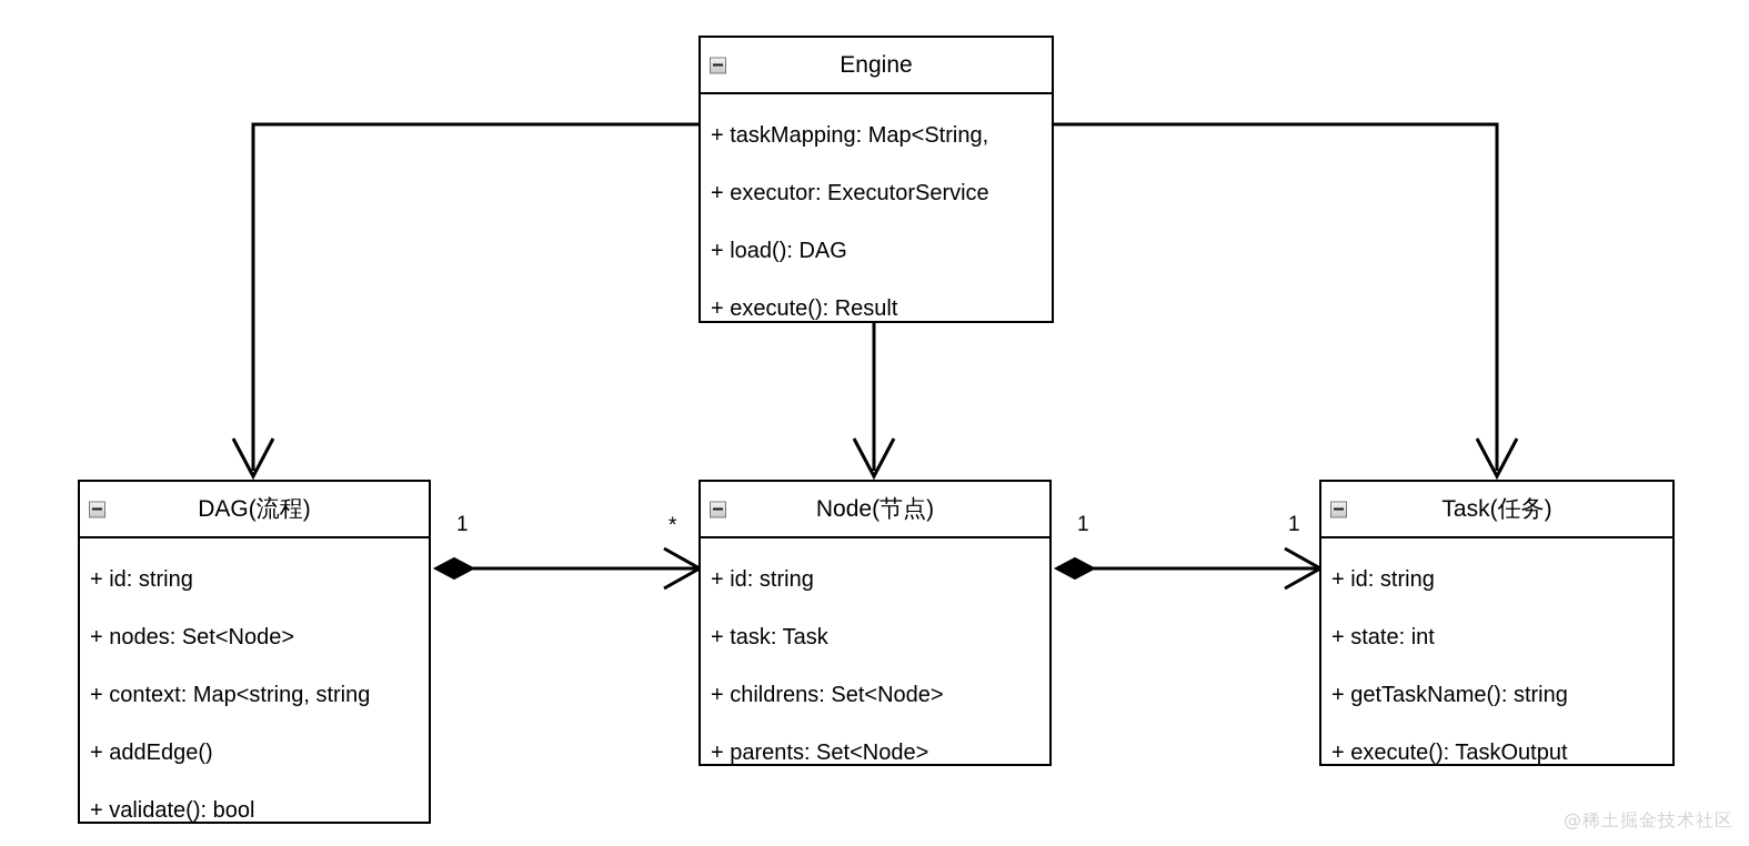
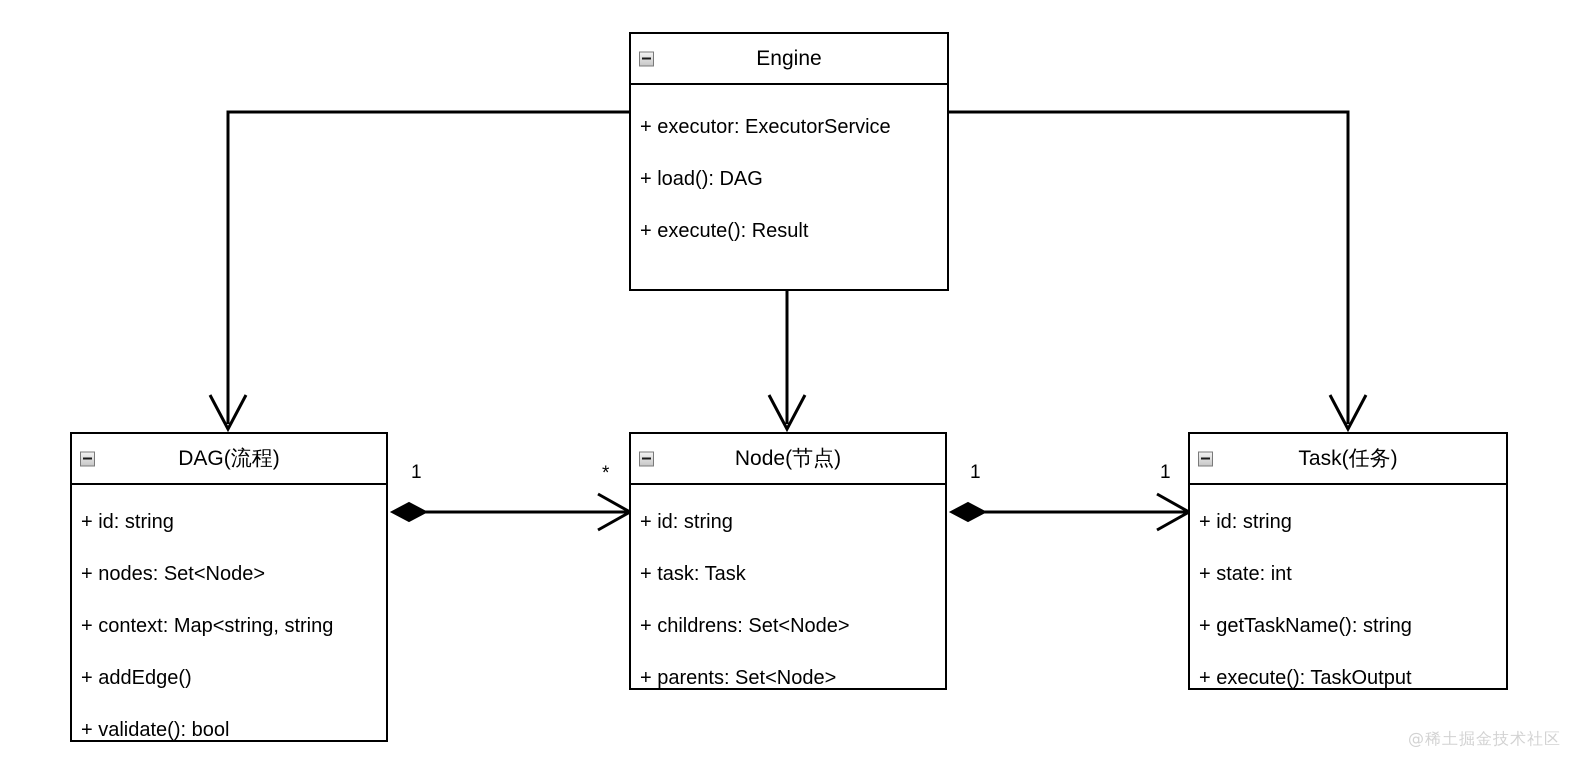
  Engine
- + taskMapping: Map<String,
  + executor: ExecutorService
  + load(): DAG
  + execute(): Result
  DAG(流程)
  + id: string
  + nodes: Set<Node>
  + context: Map<string, string
  + addEdge()
  + validate(): bool
  Node(节点)
  + id: string
  + task: Task
  + childrens: Set<Node>
  + parents: Set<Node>
  Task(任务)
  + id: string
  + state: int
  + getTaskName(): string
  + execute(): TaskOutput
  1
  *
  1
  1
  @稀土掘金技术社区
